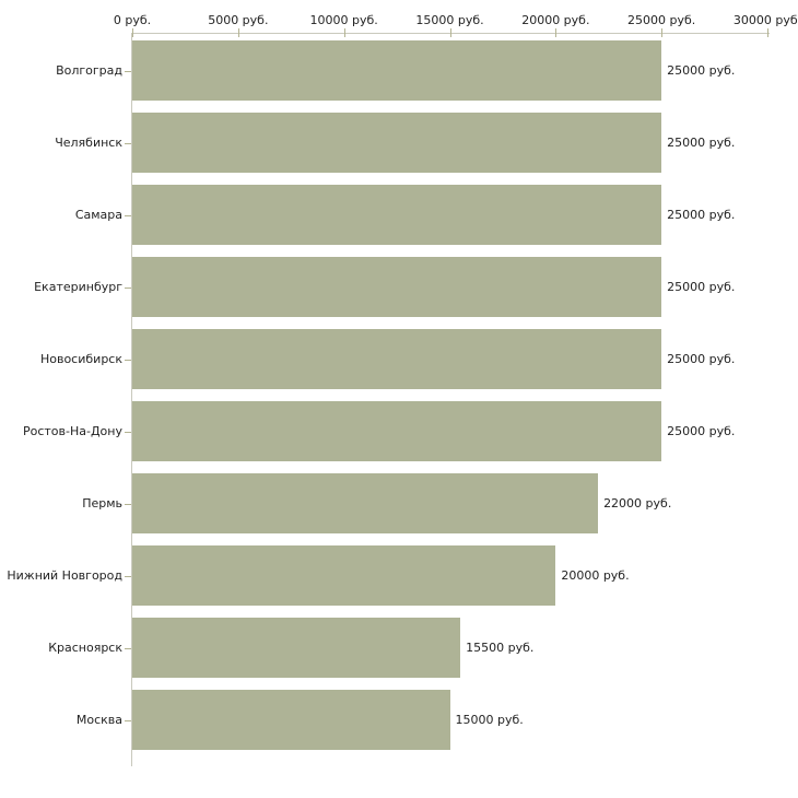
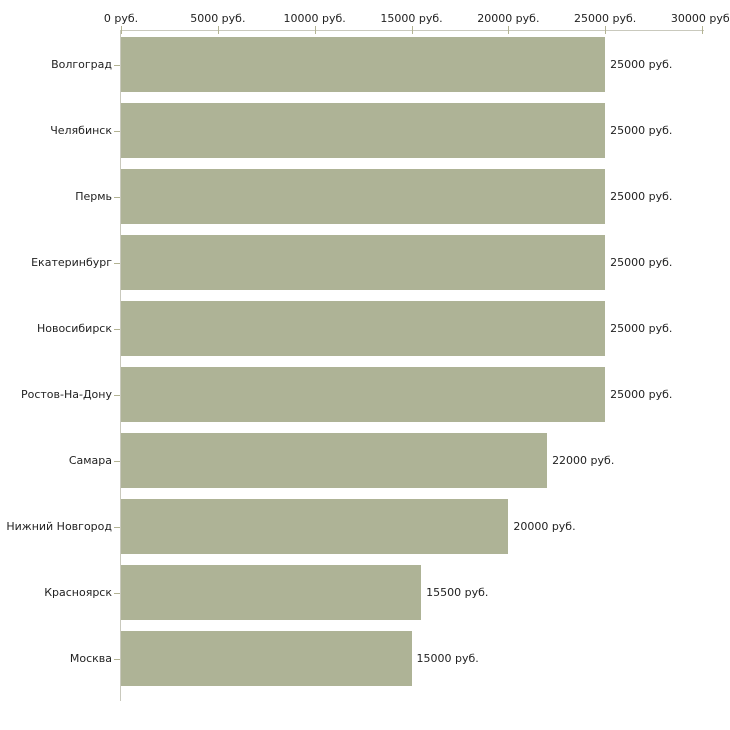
  0 руб.
  5000 руб.
  10000 руб.
  15000 руб.
  20000 руб.
  25000 руб.
  30000 руб
  Волгоград
  Челябинск
- Самара
+ Пермь
  Екатеринбург
  Новосибирск
  Ростов-На-Дону
- Пермь
+ Самара
  Нижний Новгород
  Красноярск
  Москва
  25000 руб.
  25000 руб.
  25000 руб.
  25000 руб.
  25000 руб.
  25000 руб.
  22000 руб.
  20000 руб.
  15500 руб.
  15000 руб.
